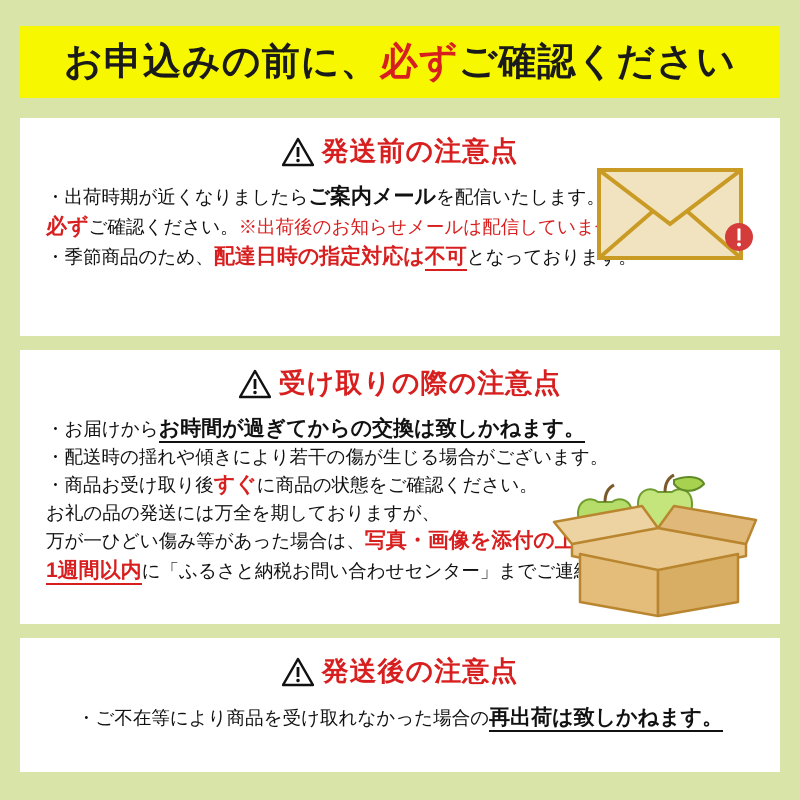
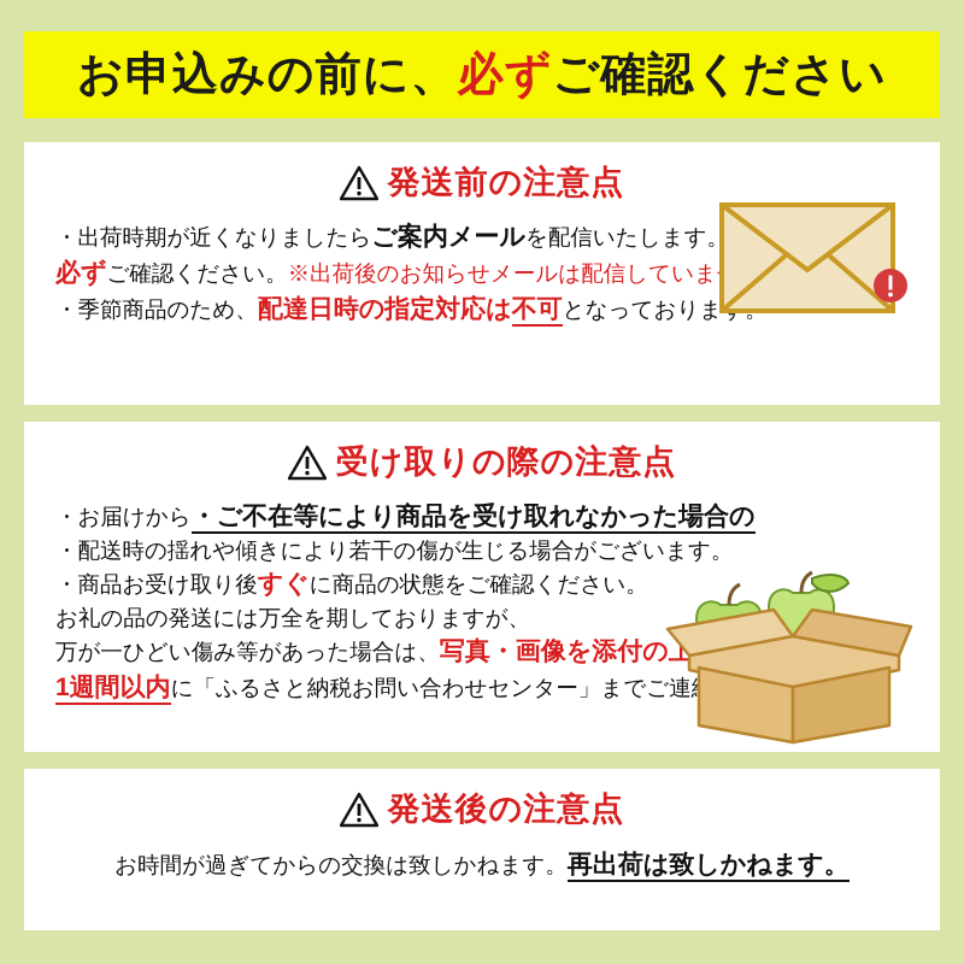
  お申込みの前に、必ずご確認ください
  発送前の注意点
  ・出荷時期が近くなりましたらご案内メールを配信いたします。
  必ずご確認ください。※出荷後のお知らせメールは配信していま
  ・季節商品のため、配達日時の指定対応は不可となっておりま
  受け取りの際の注意点
- ・お届けからお時間が過ぎてからの交換は致しかねます。
+ ・お届けから・ご不在等により商品を受け取れなかった場合の
  ・配送時の揺れや傾きにより若干の傷が生じる場合がございます。
  ・商品お受け取り後すぐに商品の状態をご確認ください。
  お礼の品の発送には万全を期しておりますが、
  万が一ひどい傷み等があった場合は、写真・画像を添付の上
  1週間以内に「ふるさと納税お問い合わせセンター」までご連
  発送後の注意点
- ・ご不在等により商品を受け取れなかった場合の再出荷は致しかねます。
+ お時間が過ぎてからの交換は致しかねます。再出荷は致しかねます。
